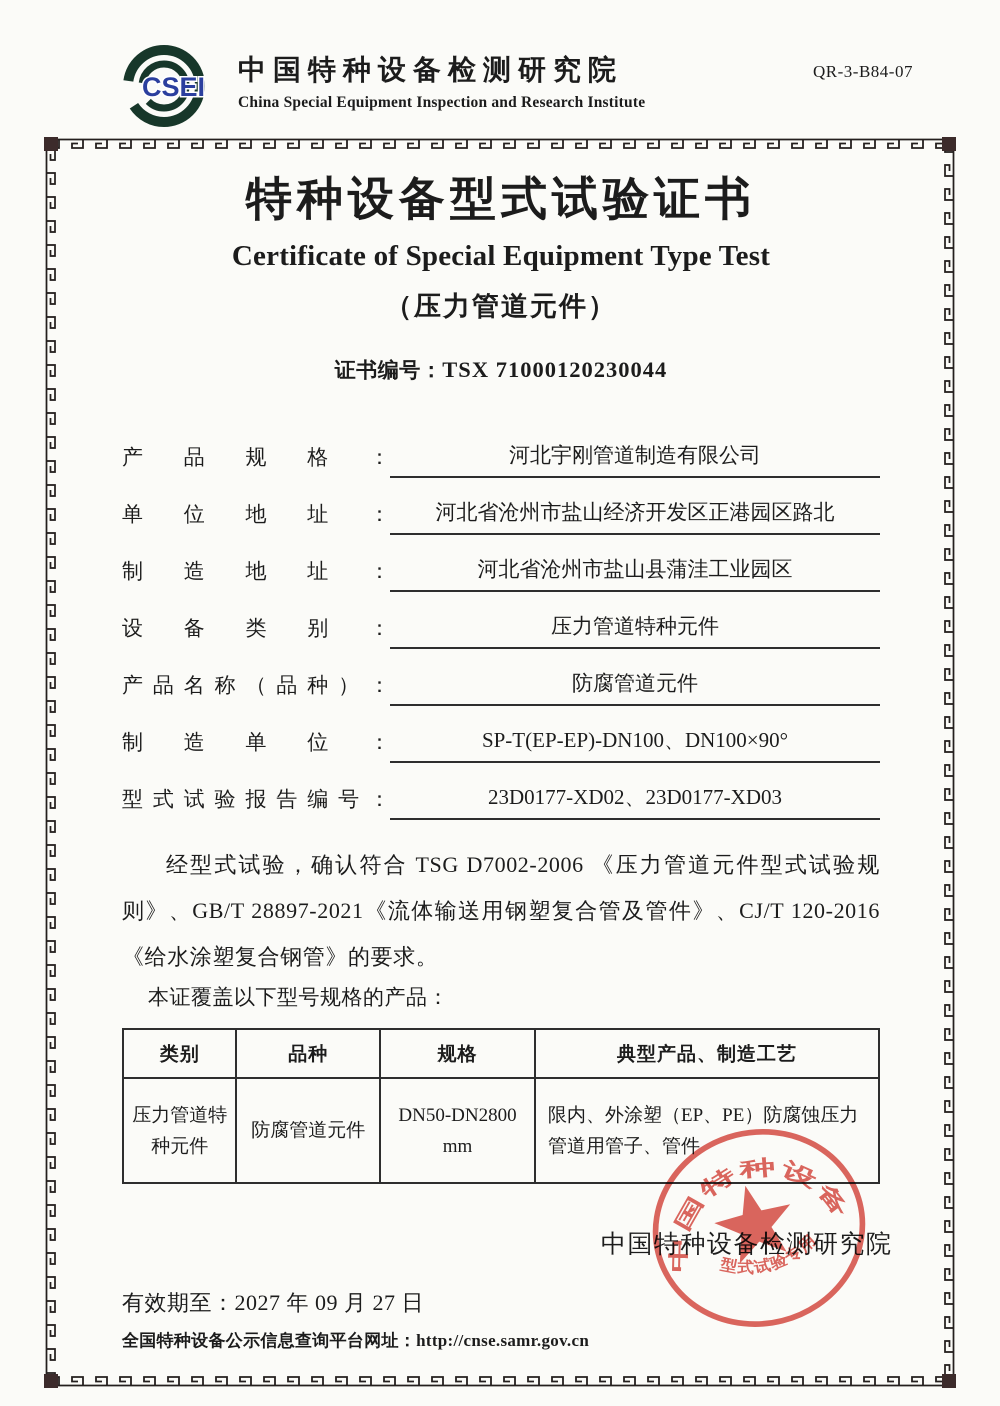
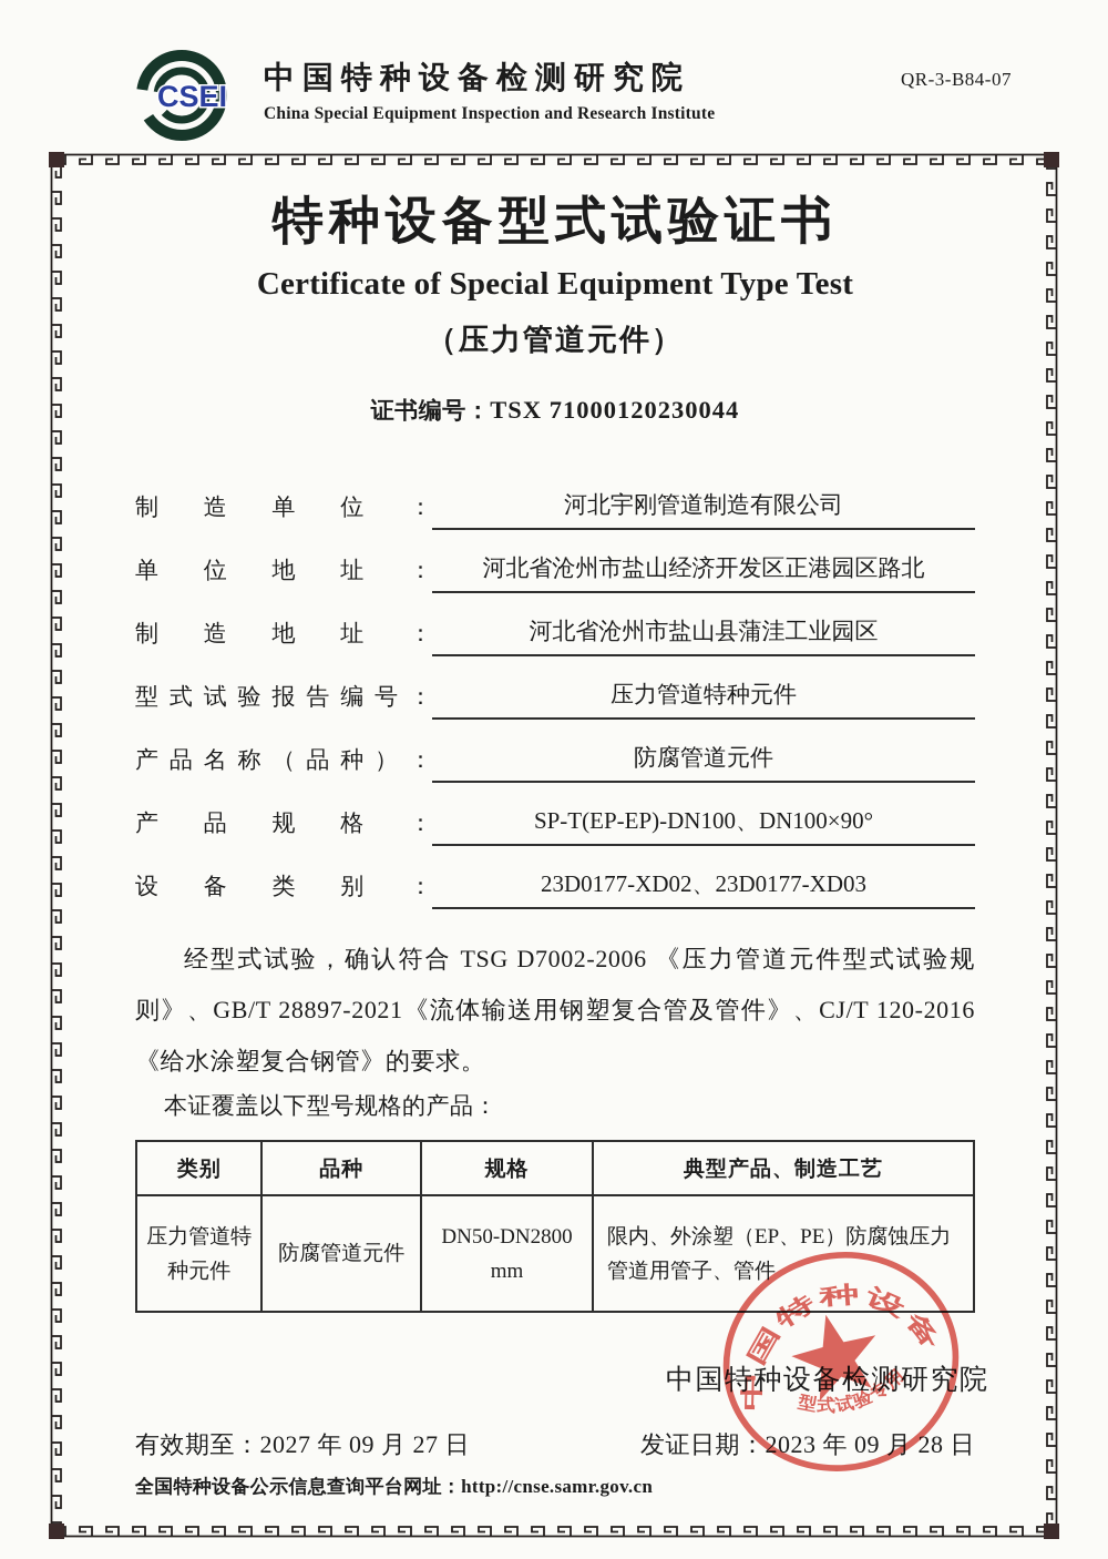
  CSEI
  中国特种设备检测研究院
  China Special Equipment Inspection and Research Institute
  QR-3-B84-07
  特种设备型式试验证书
  Certificate of Special Equipment Type Test
  （压力管道元件）
  证书编号：TSX 71000120230044
- 产品规格：
+ 制造单位：
  河北宇刚管道制造有限公司
  单位地址：
  河北省沧州市盐山经济开发区正港园区路北
  制造地址：
  河北省沧州市盐山县蒲洼工业园区
- 设备类别：
+ 型式试验报告编号：
  压力管道特种元件
  产品名称（品种）：
  防腐管道元件
- 制造单位：
+ 产品规格：
  SP-T(EP-EP)-DN100、DN100×90°
- 型式试验报告编号：
+ 设备类别：
  23D0177-XD02、23D0177-XD03
  经型式试验，确认符合 TSG D7002-2006 《压力管道元件型式试验规则》、GB/T 28897-2021《流体输送用钢塑复合管及管件》、CJ/T 120-2016《给水涂塑复合钢管》的要求。
  本证覆盖以下型号规格的产品：
  类别	品种	规格	典型产品、制造工艺
  压力管道特种元件	防腐管道元件	DN50-DN2800 mm	限内、外涂塑（EP、PE）防腐蚀压力管道用管子、管件
  中国特种设备检测研究院
  有效期至：2027 年 09 月 27 日
+ 发证日期：2023 年 09 月 28 日
  全国特种设备公示信息查询平台网址：http://cnse.samr.gov.cn
